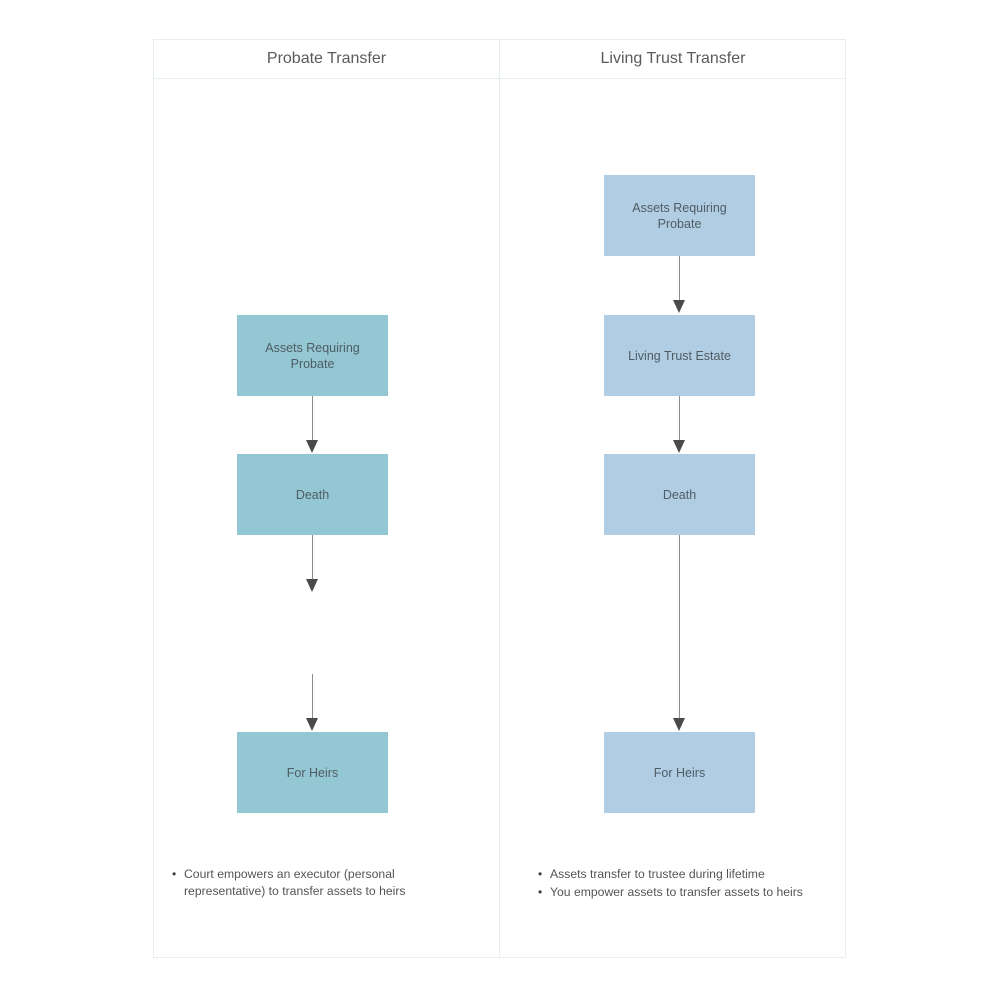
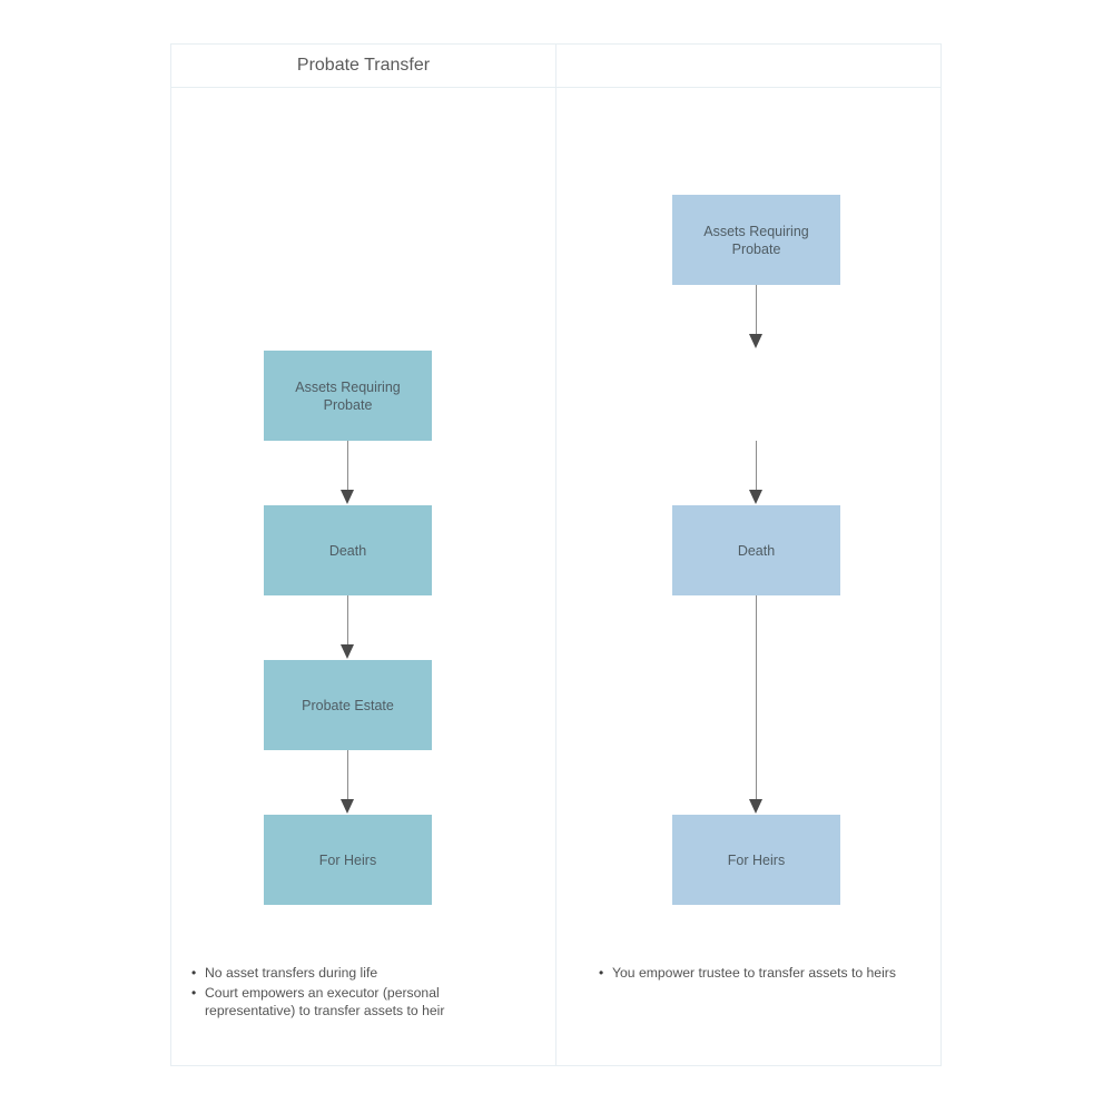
  Probate Transfer
- Living Trust Transfer
  Assets Requiring Probate
  Death
+ Probate Estate
  For Heirs
  Assets Requiring Probate
- Living Trust Estate
  Death
  For Heirs
+ No asset transfers during life
- Court empowers an executor (personal representative) to transfer assets to heirs
+ Court empowers an executor (personal representative) to transfer assets to heir
- Assets transfer to trustee during lifetime
- You empower assets to transfer assets to heirs
+ You empower trustee to transfer assets to heirs
